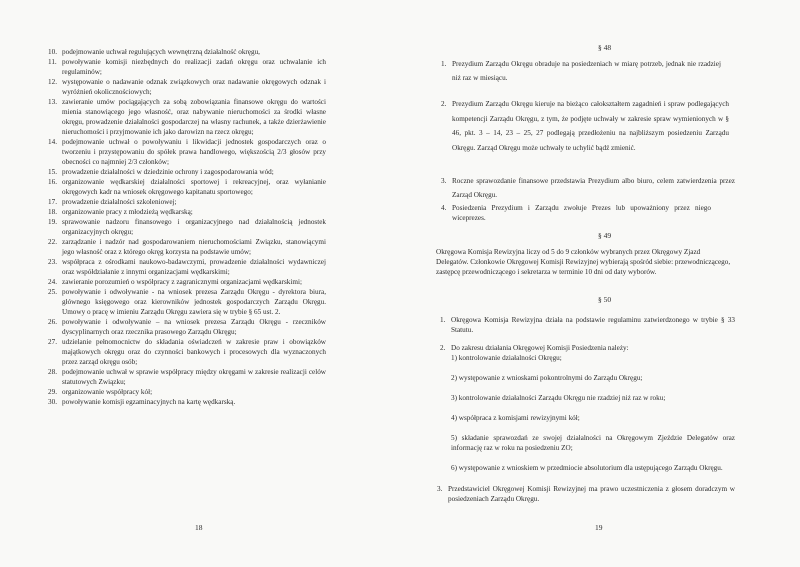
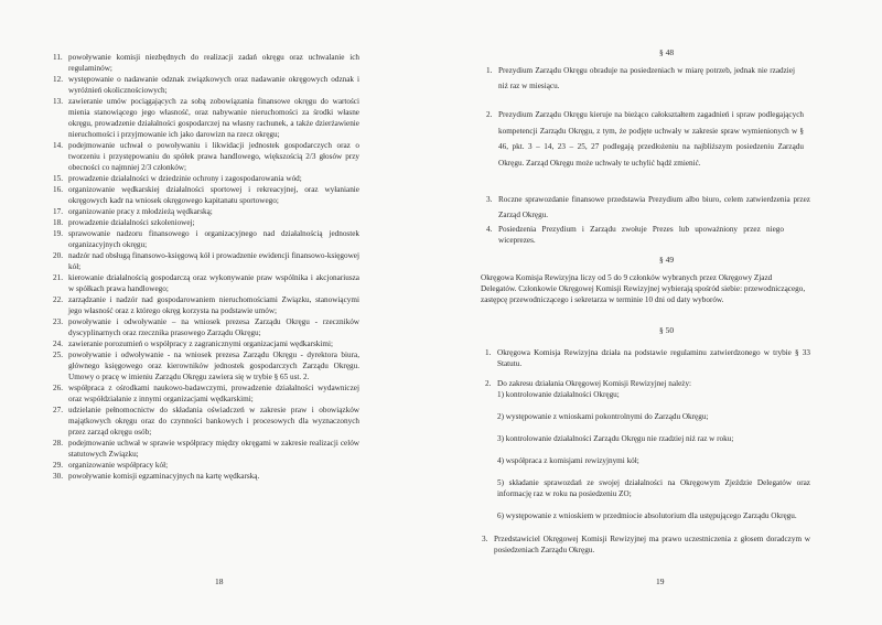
- 10.
- podejmowanie uchwał regulujących wewnętrzną działalność okręgu,
  11.
  powoływanie komisji niezbędnych do realizacji zadań okręgu oraz uchwalanie ich regulaminów;
  12.
  występowanie o nadawanie odznak związkowych oraz nadawanie okręgowych odznak i wyróżnień okolicznościowych;
  13.
  zawieranie umów pociągających za sobą zobowiązania finansowe okręgu do wartości mienia stanowiącego jego własność, oraz nabywanie nieruchomości za środki własne okręgu, prowadzenie działalności gospodarczej na własny rachunek, a także dzierżawienie nieruchomości i przyjmowanie ich jako darowizn na rzecz okręgu;
  14.
  podejmowanie uchwał o powoływaniu i likwidacji jednostek gospodarczych oraz o tworzeniu i przystępowaniu do spółek prawa handlowego, większością 2/3 głosów przy obecności co najmniej 2/3 członków;
  15.
  prowadzenie działalności w dziedzinie ochrony i zagospodarowania wód;
  16.
  organizowanie wędkarskiej działalności sportowej i rekreacyjnej, oraz wyłanianie okręgowych kadr na wniosek okręgowego kapitanatu sportowego;
  17.
- prowadzenie działalności szkoleniowej;
+ organizowanie pracy z młodzieżą wędkarską;
  18.
- organizowanie pracy z młodzieżą wędkarską;
+ prowadzenie działalności szkoleniowej;
  19.
  sprawowanie nadzoru finansowego i organizacyjnego nad działalnością jednostek organizacyjnych okręgu;
+ 20.
+ nadzór nad obsługą finansowo-księgową kół i prowadzenie ewidencji finansowo-księgowej kół;
+ 21.
+ kierowanie działalnością gospodarczą oraz wykonywanie praw wspólnika i akcjonariusza w spółkach prawa handlowego;
  22.
  zarządzanie i nadzór nad gospodarowaniem nieruchomościami Związku, stanowiącymi jego własność oraz z którego okręg korzysta na podstawie umów;
  23.
- współpraca z ośrodkami naukowo-badawczymi, prowadzenie działalności wydawniczej oraz współdziałanie z innymi organizacjami wędkarskimi;
+ powoływanie i odwoływanie – na wniosek prezesa Zarządu Okręgu - rzeczników dyscyplinarnych oraz rzecznika prasowego Zarządu Okręgu;
  24.
  zawieranie porozumień o współpracy z zagranicznymi organizacjami wędkarskimi;
  25.
  powoływanie i odwoływanie - na wniosek prezesa Zarządu Okręgu - dyrektora biura, głównego księgowego oraz kierowników jednostek gospodarczych Zarządu Okręgu. Umowy o pracę w imieniu Zarządu Okręgu zawiera się w trybie § 65 ust. 2.
  26.
- powoływanie i odwoływanie – na wniosek prezesa Zarządu Okręgu - rzeczników dyscyplinarnych oraz rzecznika prasowego Zarządu Okręgu;
+ współpraca z ośrodkami naukowo-badawczymi, prowadzenie działalności wydawniczej oraz współdziałanie z innymi organizacjami wędkarskimi;
  27.
  udzielanie pełnomocnictw do składania oświadczeń w zakresie praw i obowiązków majątkowych okręgu oraz do czynności bankowych i procesowych dla wyznaczonych przez zarząd okręgu osób;
  28.
  podejmowanie uchwał w sprawie współpracy między okręgami w zakresie realizacji celów statutowych Związku;
  29.
  organizowanie współpracy kół;
  30.
  powoływanie komisji egzaminacyjnych na kartę wędkarską.
  18
  § 48
  1.
  Prezydium Zarządu Okręgu obraduje na posiedzeniach w miarę potrzeb, jednak nie rzadziej niż raz w miesiącu.
  2.
  Prezydium Zarządu Okręgu kieruje na bieżąco całokształtem zagadnień i spraw podlegających kompetencji Zarządu Okręgu, z tym, że podjęte uchwały w zakresie spraw wymienionych w § 46, pkt. 3 – 14, 23 – 25, 27 podlegają przedłożeniu na najbliższym posiedzeniu Zarządu Okręgu. Zarząd Okręgu może uchwały te uchylić bądź zmienić.
  3.
  Roczne sprawozdanie finansowe przedstawia Prezydium albo biuro, celem zatwierdzenia przez Zarząd Okręgu.
  4.
  Posiedzenia Prezydium i Zarządu zwołuje Prezes lub upoważniony przez niego wiceprezes.
  § 49
  Okręgowa Komisja Rewizyjna liczy od 5 do 9 członków wybranych przez Okręgowy Zjazd Delegatów. Członkowie Okręgowej Komisji Rewizyjnej wybierają spośród siebie: przewodniczącego, zastępcę przewodniczącego i sekretarza w terminie 10 dni od daty wyborów.
  § 50
  1.
  Okręgowa Komisja Rewizyjna działa na podstawie regulaminu zatwierdzonego w trybie § 33 Statutu.
  2.
- Do zakresu działania Okręgowej Komisji Posiedzenia należy:
+ Do zakresu działania Okręgowej Komisji Rewizyjnej należy:
  1) kontrolowanie działalności Okręgu;
  2) występowanie z wnioskami pokontrolnymi do Zarządu Okręgu;
  3) kontrolowanie działalności Zarządu Okręgu nie rzadziej niż raz w roku;
  4) współpraca z komisjami rewizyjnymi kół;
  5) składanie sprawozdań ze swojej działalności na Okręgowym Zjeździe Delegatów oraz informację raz w roku na posiedzeniu ZO;
  6) występowanie z wnioskiem w przedmiocie absolutorium dla ustępującego Zarządu Okręgu.
  3.
  Przedstawiciel Okręgowej Komisji Rewizyjnej ma prawo uczestniczenia z głosem doradczym w posiedzeniach Zarządu Okręgu.
  19
